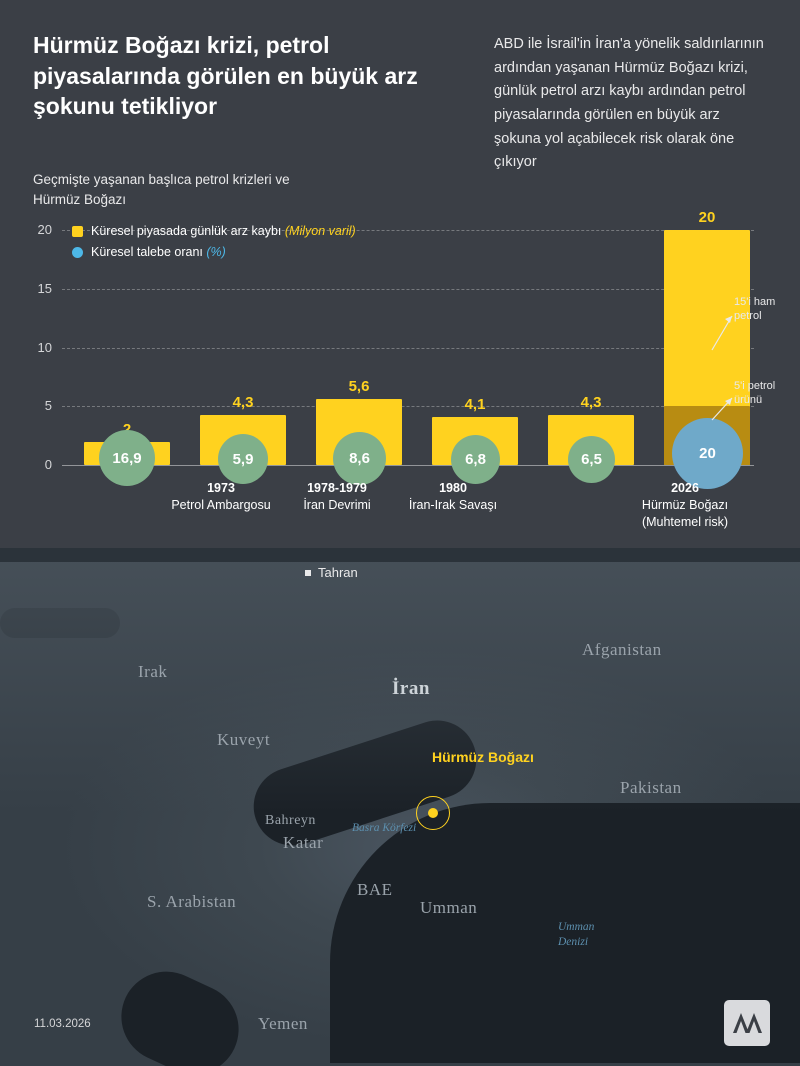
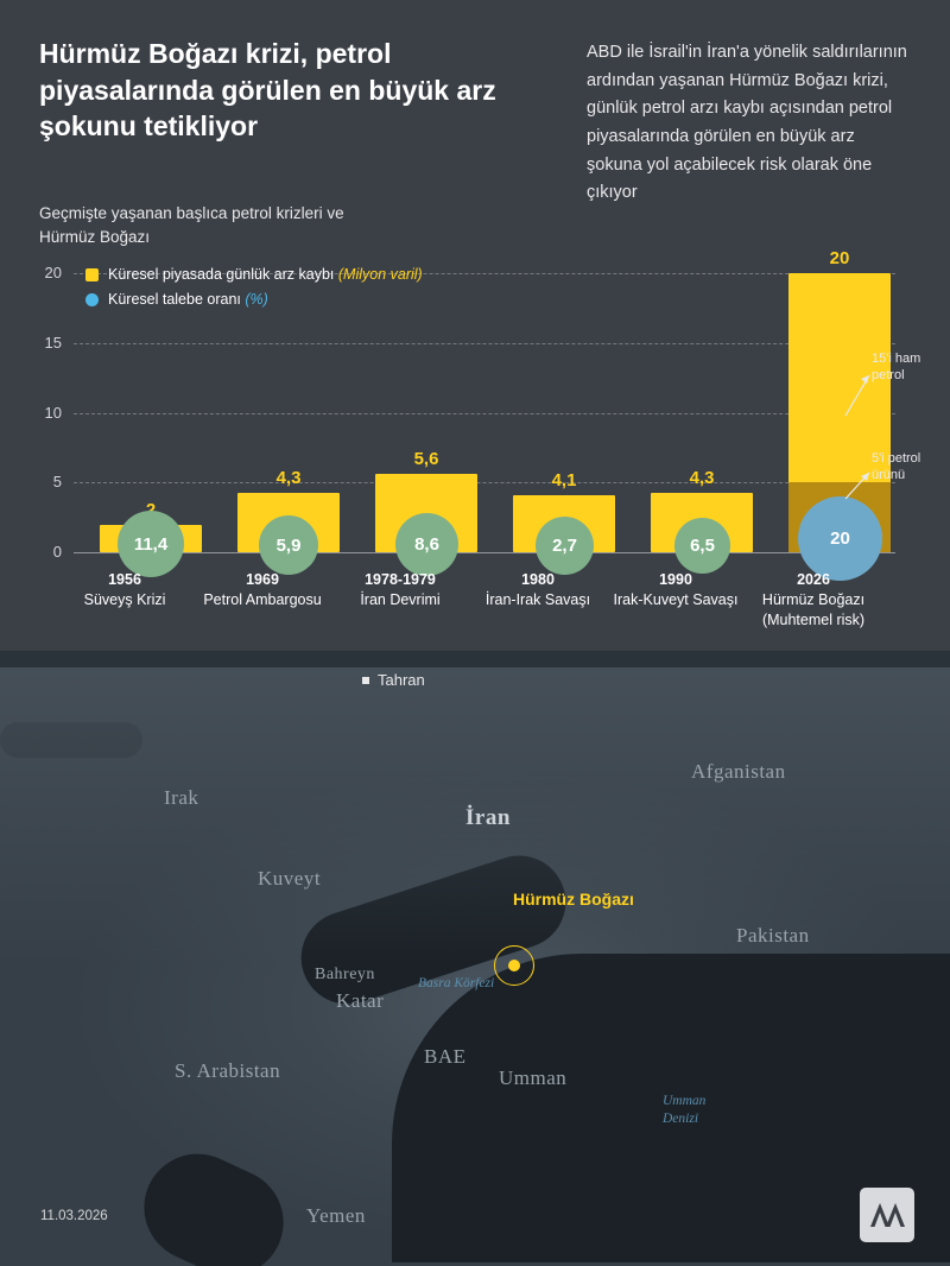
  Hürmüz Boğazı krizi, petrol piyasalarında görülen en büyük arz şokunu tetikliyor
- ABD ile İsrail'in İran'a yönelik saldırılarının ardından yaşanan Hürmüz Boğazı krizi, günlük petrol arzı kaybı ardından petrol piyasalarında görülen en büyük arz şokuna yol açabilecek risk olarak öne çıkıyor
+ ABD ile İsrail'in İran'a yönelik saldırılarının ardından yaşanan Hürmüz Boğazı krizi, günlük petrol arzı kaybı açısından petrol piyasalarında görülen en büyük arz şokuna yol açabilecek risk olarak öne çıkıyor
  Geçmişte yaşanan başlıca petrol krizleri ve Hürmüz Boğazı
  20
  15
  10
  5
  0
  Küresel piyasada günlük arz kaybı (Milyon varil)
  Küresel talebe oranı (%)
  2
  4,3
  5,6
  4,1
  4,3
  20
- 16,9
+ 11,4
  5,9
  8,6
- 6,8
+ 2,7
  6,5
  20
  15'i ham petrol
  5'i petrol ürünü
+ 1956
+ Süveyş Krizi
- 1973
+ 1969
  Petrol Ambargosu
  1978-1979
  İran Devrimi
  1980
  İran-Irak Savaşı
+ 1990
+ Irak-Kuveyt Savaşı
  2026
  Hürmüz Boğazı (Muhtemel risk)
  Tahran
  Irak
  İran
  Afganistan
  Kuveyt
  Bahreyn
  Katar
  Pakistan
  BAE
  S. Arabistan
  Umman
  Yemen
  Basra Körfezi
  Umman Denizi
  Hürmüz Boğazı
  11.03.2026
